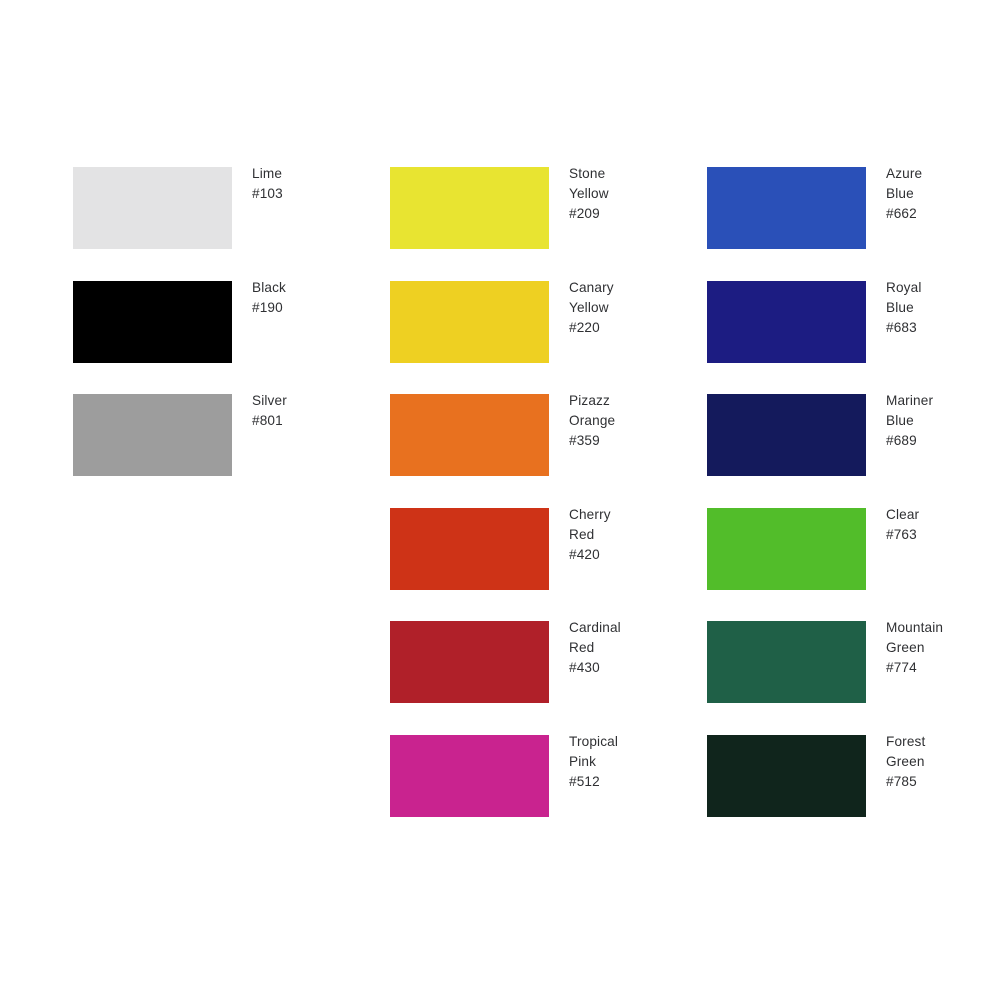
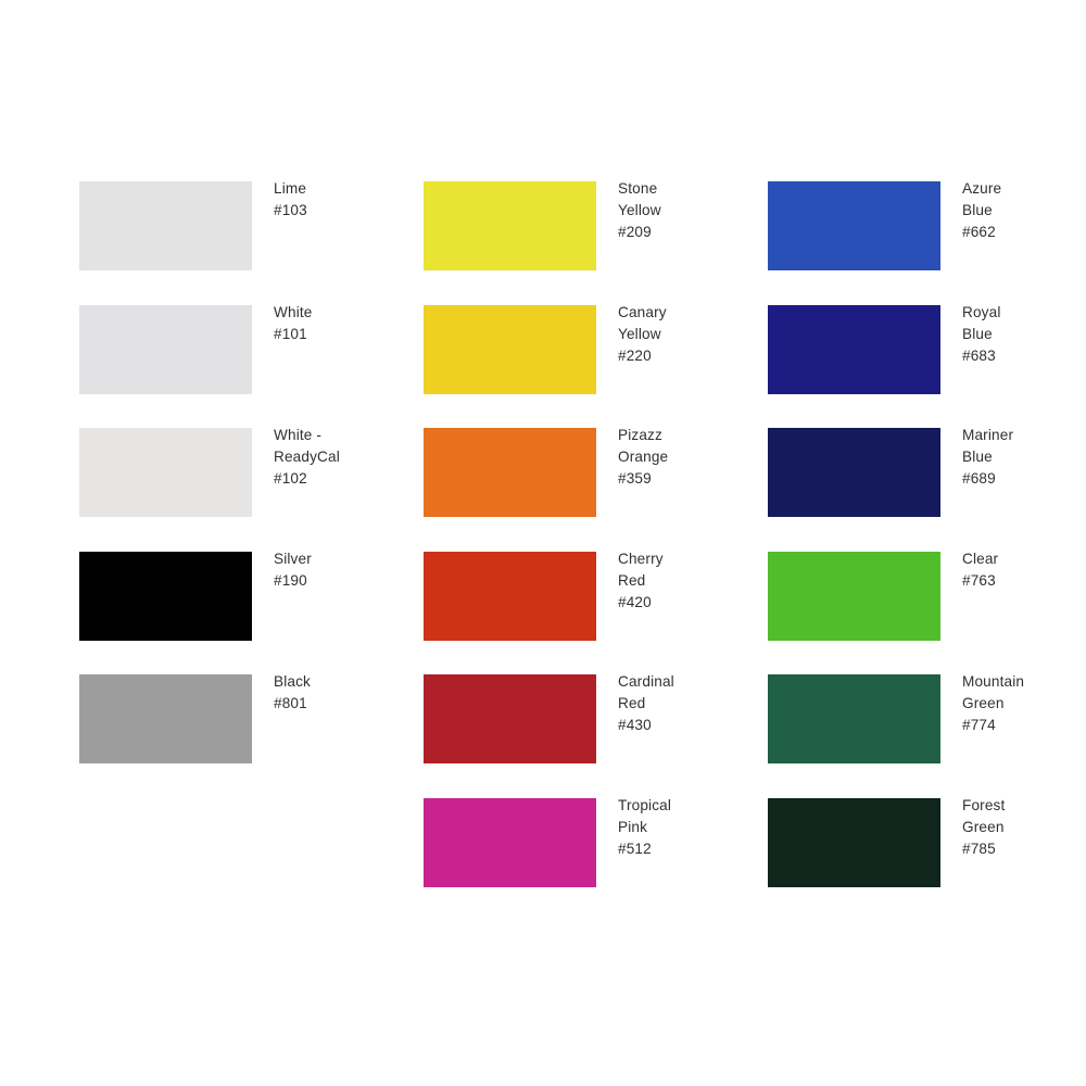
  Lime
  #103
+ White
+ #101
+ White -
+ ReadyCal
+ #102
- Black
+ Silver
  #190
- Silver
+ Black
  #801
  Stone
  Yellow
  #209
  Canary
  Yellow
  #220
  Pizazz
  Orange
  #359
  Cherry
  Red
  #420
  Cardinal
  Red
  #430
  Tropical
  Pink
  #512
  Azure
  Blue
  #662
  Royal
  Blue
  #683
  Mariner
  Blue
  #689
  Clear
  #763
  Mountain
  Green
  #774
  Forest
  Green
  #785
